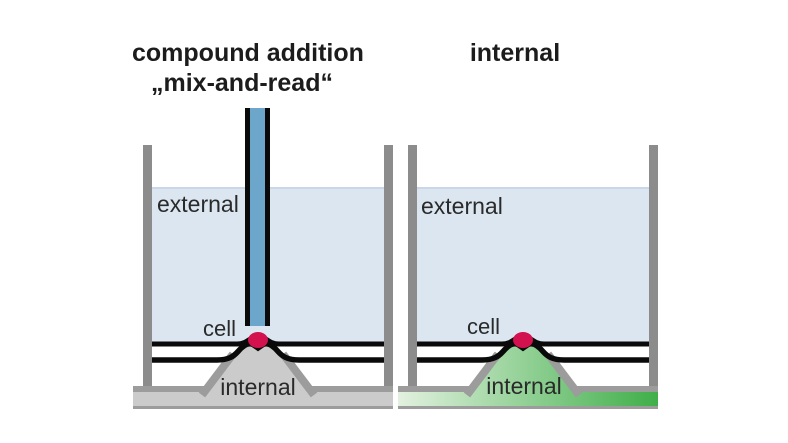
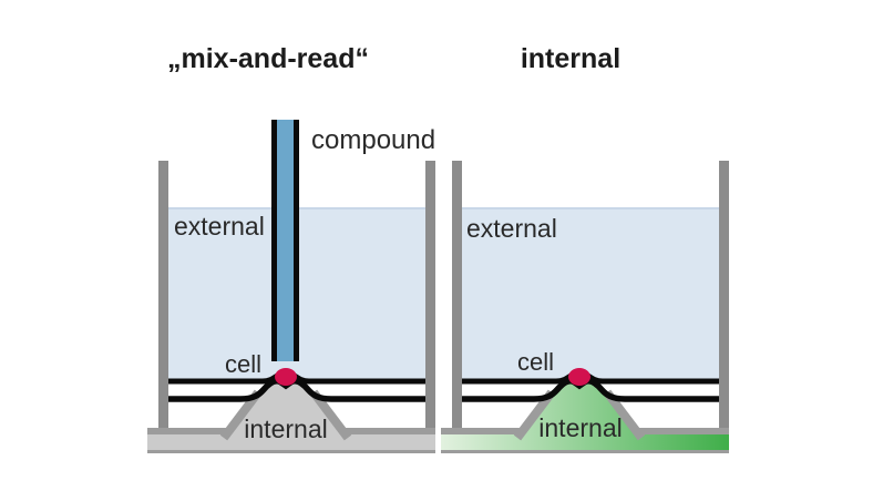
- compound addition
  „mix-and-read“
  internal
+ compound
  external
  external
  cell
  cell
  internal
  internal
